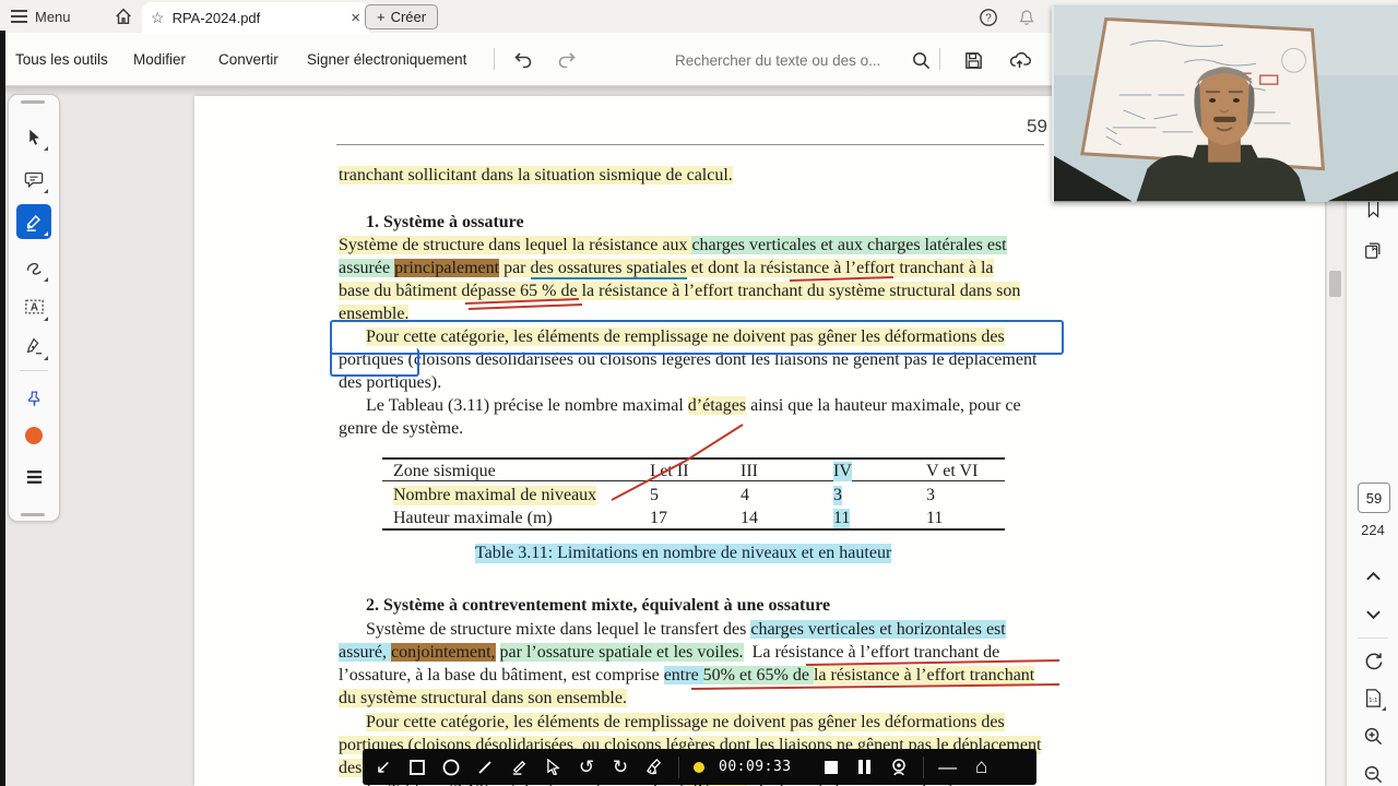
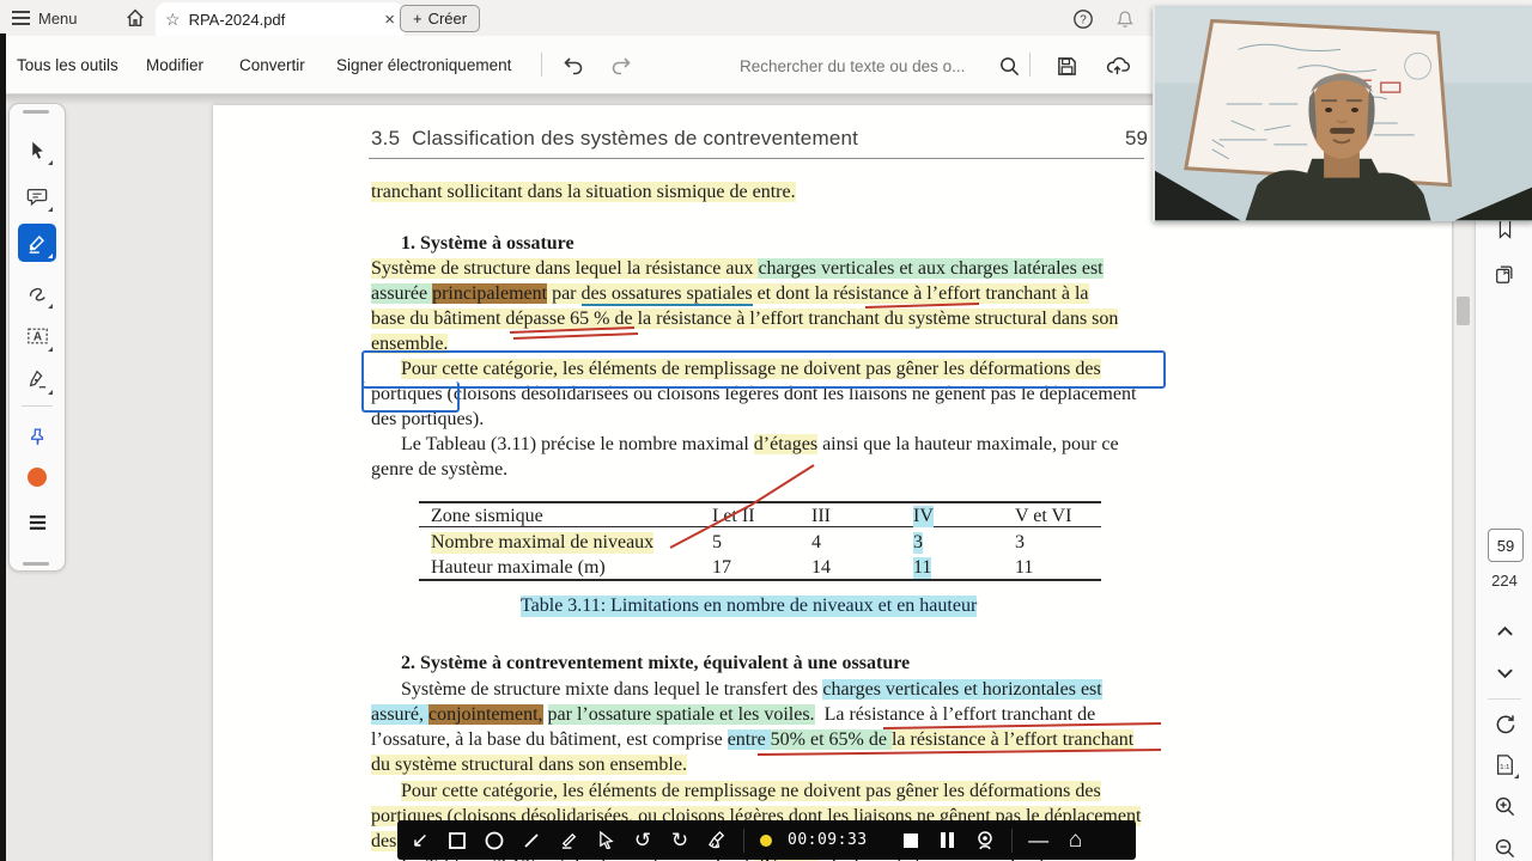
  Menu
  ☆
  RPA-2024.pdf
  ×
  +
  Créer
  ?
  Tous les outils
  Modifier
  Convertir
  Signer électroniquement
  Rechercher du texte ou des o...
  A
+ 3.5 Classification des systèmes de contreventement
  59
- tranchant sollicitant dans la situation sismique de calcul.
+ tranchant sollicitant dans la situation sismique de entre.
  1. Système à ossature
  Système de structure dans lequel la résistance aux charges verticales et aux charges latérales est
  assurée principalement par des ossatures spatiales et dont la résistance à l’effort tranchant à la
  base du bâtiment dépasse 65 % de la résistance à l’effort tranchant du système structural dans son
  ensemble.
  Pour cette catégorie, les éléments de remplissage ne doivent pas gêner les déformations des
  portiques (cloisons désolidarisées ou cloisons légères dont les liaisons ne gênent pas le déplacement
  des portiques).
  Le Tableau (3.11) précise le nombre maximal d’étages ainsi que la hauteur maximale, pour ce
  genre de système.
  2. Système à contreventement mixte, équivalent à une ossature
  Système de structure mixte dans lequel le transfert des charges verticales et horizontales est
  assuré, conjointement, par l’ossature spatiale et les voiles. La résistance à l’effort tranchant de
  l’ossature, à la base du bâtiment, est comprise entre 50% et 65% de la résistance à l’effort tranchant
  du système structural dans son ensemble.
  Pour cette catégorie, les éléments de remplissage ne doivent pas gêner les déformations des
  portiques (cloisons désolidarisées, ou cloisons légères dont les liaisons ne gênent pas le déplacement
  Zone sismique
  I et II
  III
  IV
  V et VI
  Nombre maximal de niveaux
  5
  4
  3
  3
  Hauteur maximale (m)
  17
  14
  11
  11
  Table 3.11: Limitations en nombre de niveaux et en hauteur
  59
  224
  ↙
  ↺
  ↻
  00:09:33
  —
  ⌂
